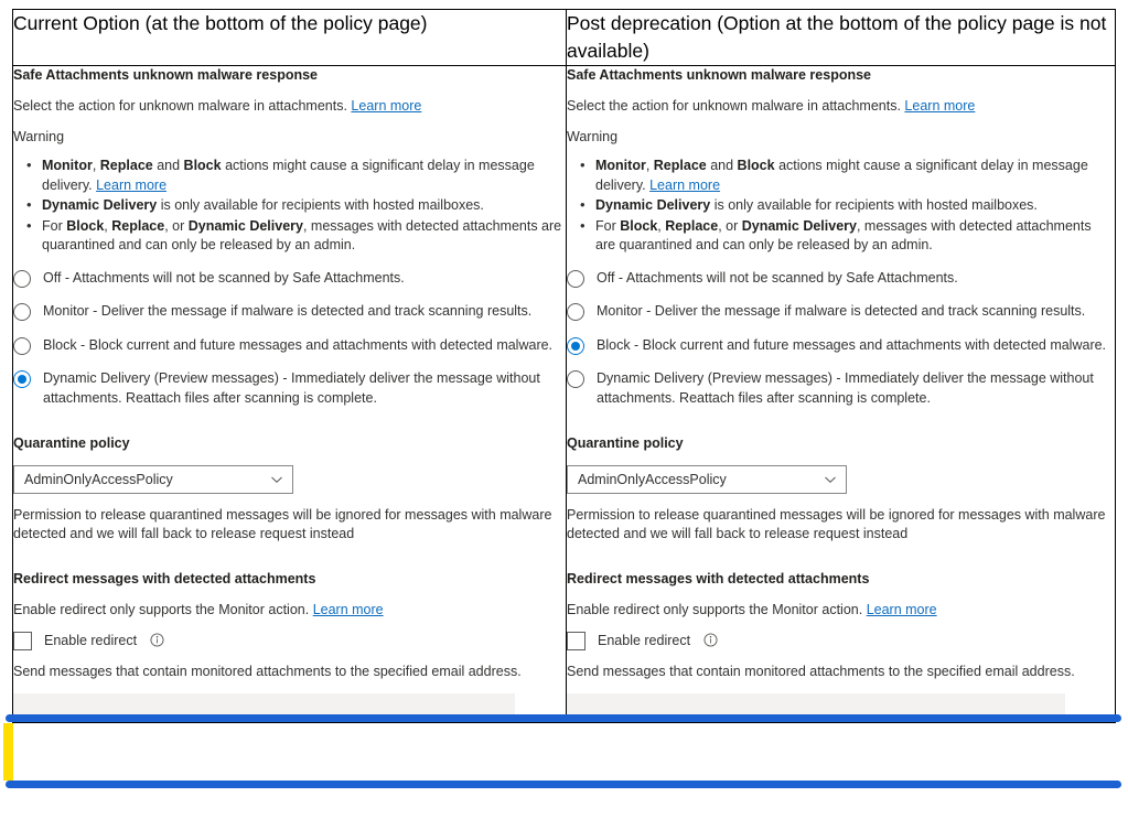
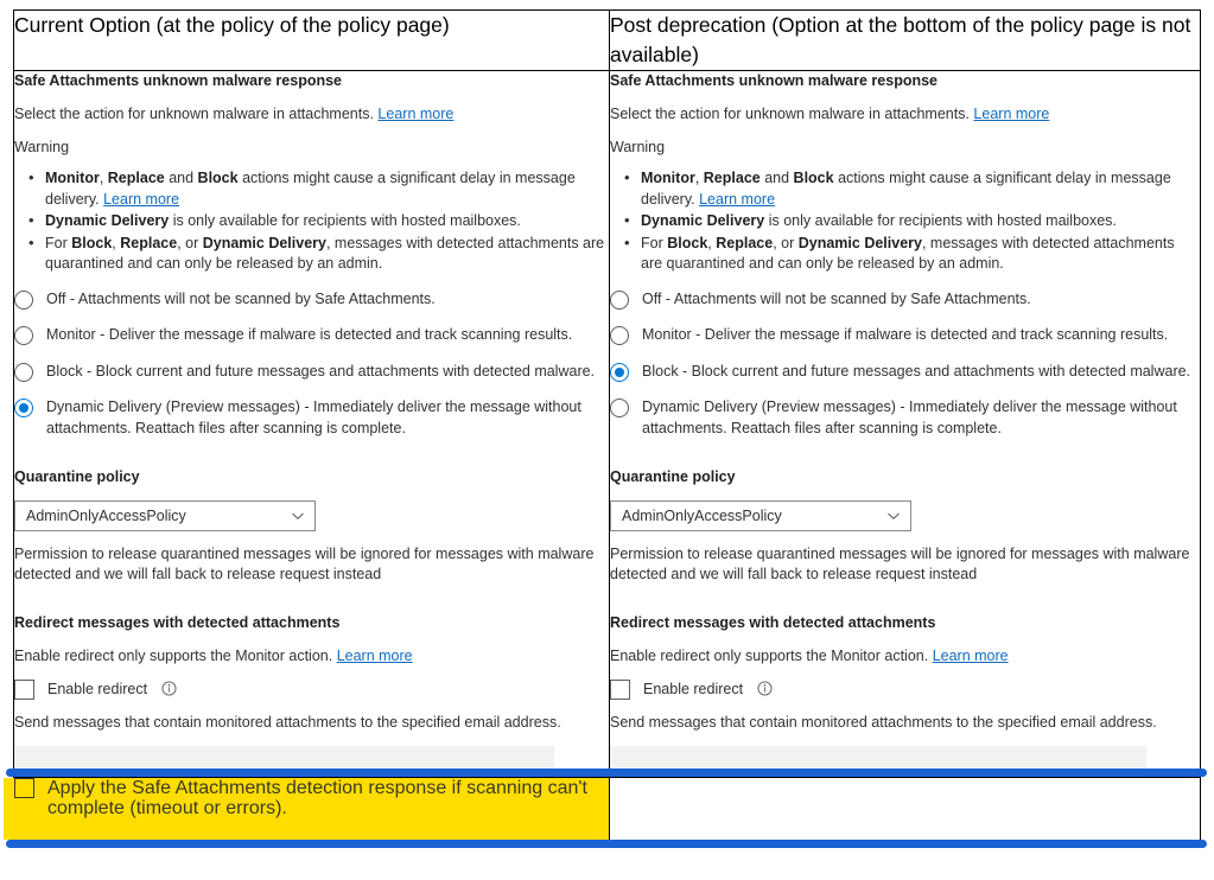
- Current Option (at the bottom of the policy page)	Post deprecation (Option at the bottom of the policy page is not available)
+ Current Option (at the policy of the policy page)	Post deprecation (Option at the bottom of the policy page is not available)
  Safe Attachments unknown malware response Select the action for unknown malware in attachments. Learn more Warning Monitor, Replace and Block actions might cause a significant delay in message delivery. Learn moreDynamic Delivery is only available for recipients with hosted mailboxes.For Block, Replace, or Dynamic Delivery, messages with detected attachments are quarantined and can only be released by an admin. Off - Attachments will not be scanned by Safe Attachments.Monitor - Deliver the message if malware is detected and track scanning results.Block - Block current and future messages and attachments with detected malware.Dynamic Delivery (Preview messages) - Immediately deliver the message without attachments. Reattach files after scanning is complete. Quarantine policy AdminOnlyAccessPolicy Permission to release quarantined messages will be ignored for messages with malware detected and we will fall back to release request instead Redirect messages with detected attachments Enable redirect only supports the Monitor action. Learn more Enable redirect Send messages that contain monitored attachments to the specified email address.	Safe Attachments unknown malware response Select the action for unknown malware in attachments. Learn more Warning Monitor, Replace and Block actions might cause a significant delay in message delivery. Learn moreDynamic Delivery is only available for recipients with hosted mailboxes.For Block, Replace, or Dynamic Delivery, messages with detected attachments are quarantined and can only be released by an admin. Off - Attachments will not be scanned by Safe Attachments.Monitor - Deliver the message if malware is detected and track scanning results.Block - Block current and future messages and attachments with detected malware.Dynamic Delivery (Preview messages) - Immediately deliver the message without attachments. Reattach files after scanning is complete. Quarantine policy AdminOnlyAccessPolicy Permission to release quarantined messages will be ignored for messages with malware detected and we will fall back to release request instead Redirect messages with detected attachments Enable redirect only supports the Monitor action. Learn more Enable redirect Send messages that contain monitored attachments to the specified email address.
+ Apply the Safe Attachments detection response if scanning can't complete (timeout or errors).
